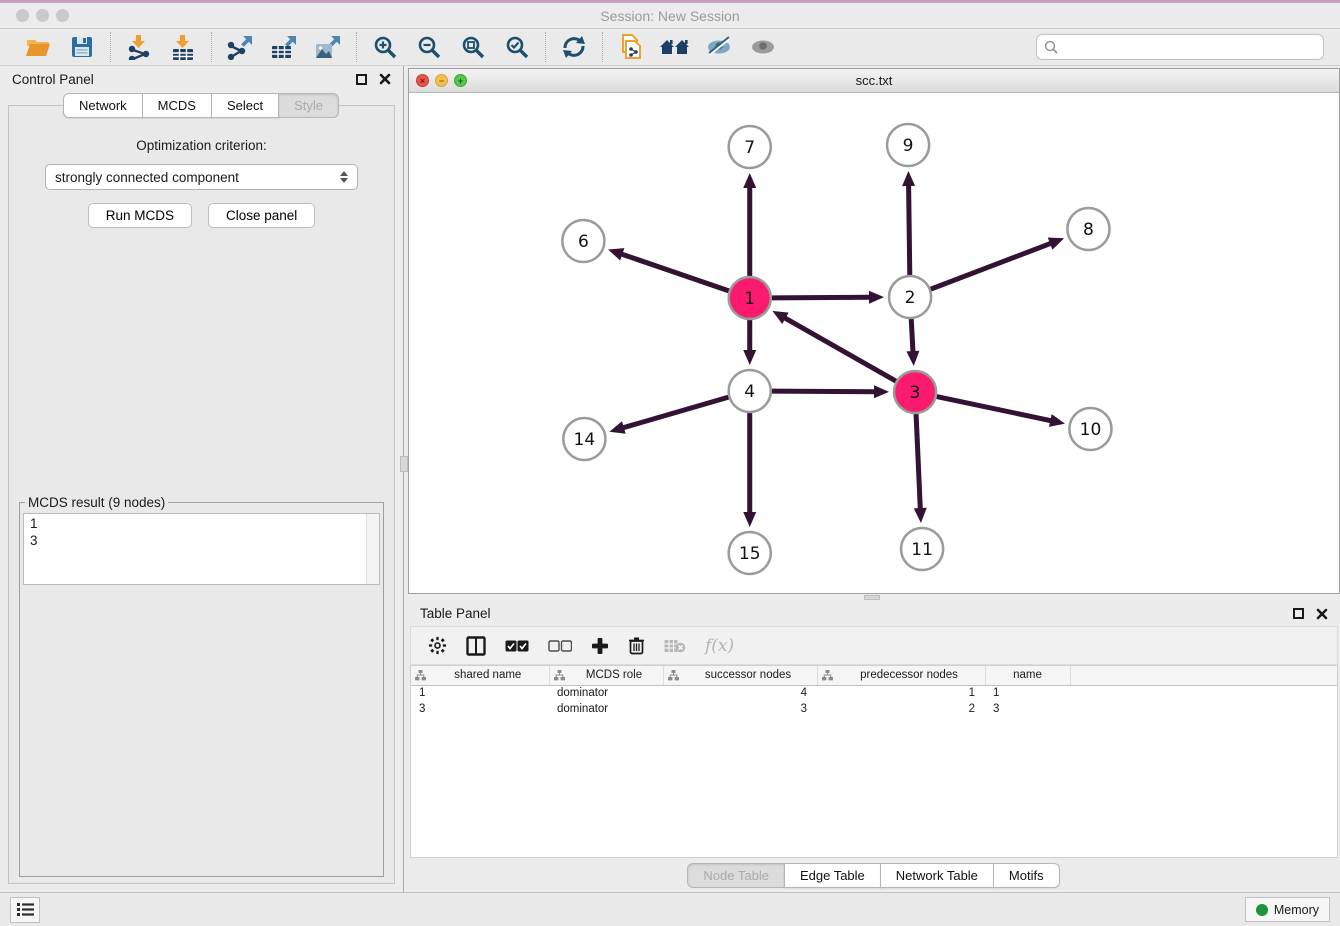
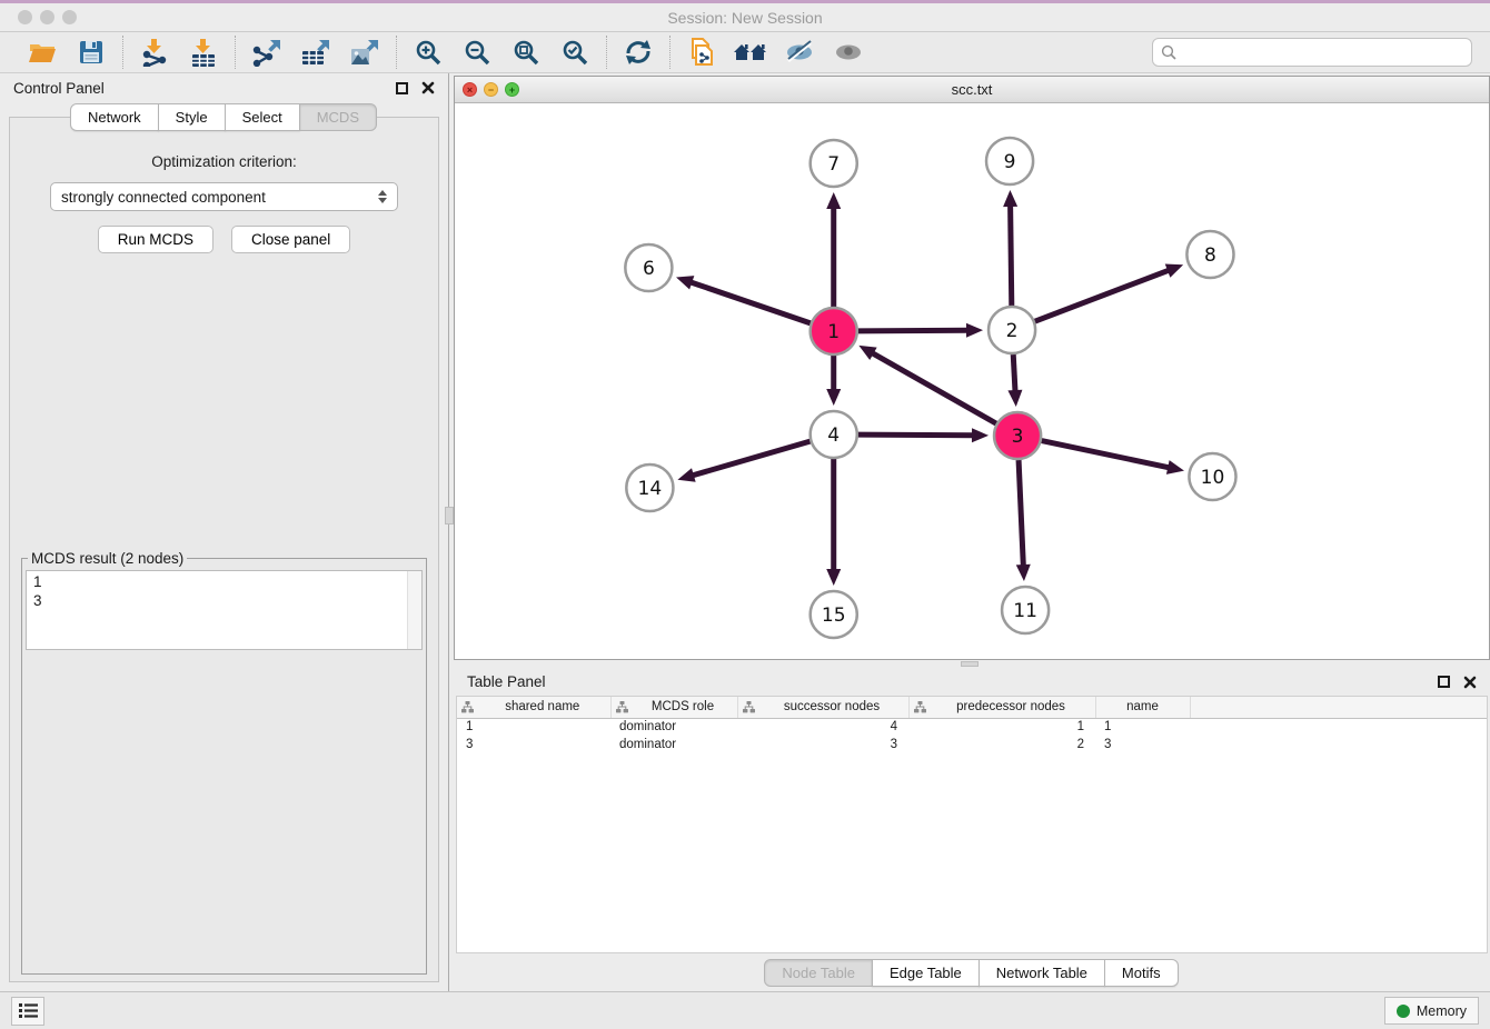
  Session: New Session
  Control Panel
  Network
- MCDS
+ Style
  Select
- Style
+ MCDS
  Optimization criterion:
  strongly connected component
  Run MCDS
  Close panel
- MCDS result (9 nodes)
+ MCDS result (2 nodes)
  1
  3
  ×
  −
  +
  scc.txt
  7
  9
  6
  8
  1
  2
  4
  3
  14
  10
  15
  11
  Table Panel
- f(x)
  shared name	MCDS role	successor nodes	predecessor nodes	name
  1	dominator	4	1	1
  3	dominator	3	2	3
  Node Table
  Edge Table
  Network Table
  Motifs
  Memory
